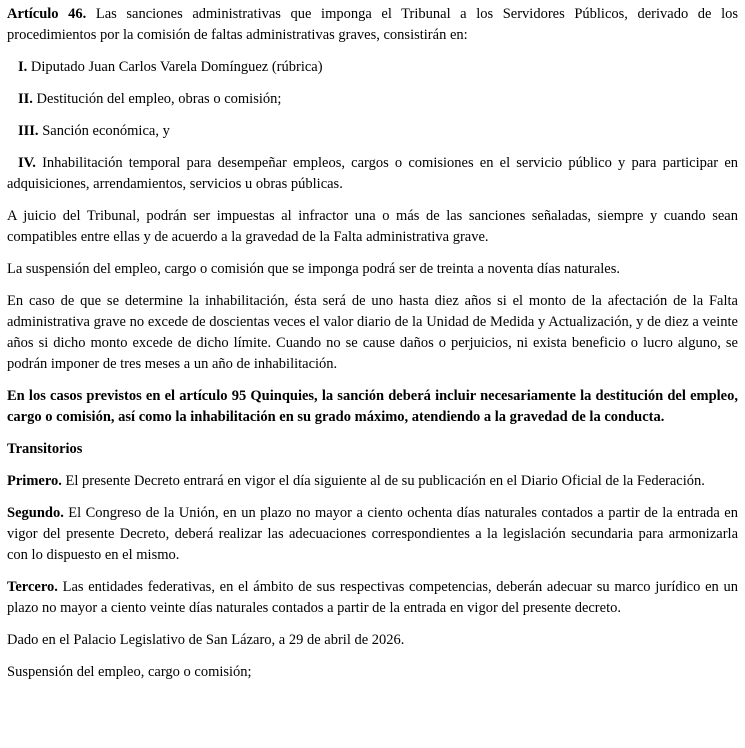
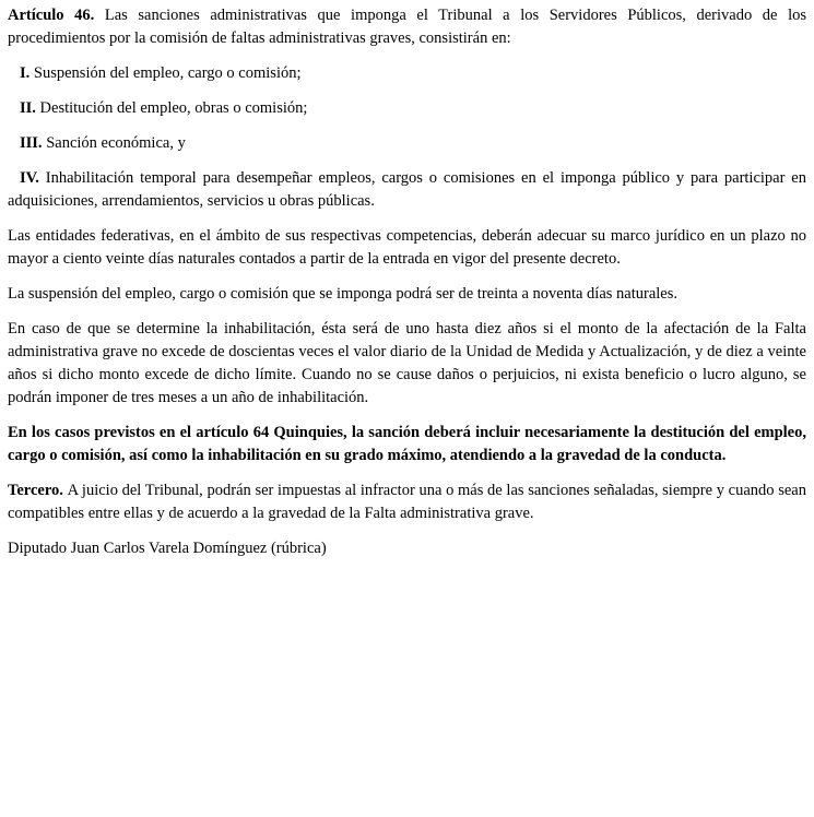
  Artículo 46. Las sanciones administrativas que imponga el Tribunal a los Servidores Públicos, derivado de los procedimientos por la comisión de faltas administrativas graves, consistirán en:
- I. Diputado Juan Carlos Varela Domínguez (rúbrica)
+ I. Suspensión del empleo, cargo o comisión;
  II. Destitución del empleo, obras o comisión;
  III. Sanción económica, y
- IV. Inhabilitación temporal para desempeñar empleos, cargos o comisiones en el servicio público y para participar en adquisiciones, arrendamientos, servicios u obras públicas.
+ IV. Inhabilitación temporal para desempeñar empleos, cargos o comisiones en el imponga público y para participar en adquisiciones, arrendamientos, servicios u obras públicas.
- A juicio del Tribunal, podrán ser impuestas al infractor una o más de las sanciones señaladas, siempre y cuando sean compatibles entre ellas y de acuerdo a la gravedad de la Falta administrativa grave.
+ Las entidades federativas, en el ámbito de sus respectivas competencias, deberán adecuar su marco jurídico en un plazo no mayor a ciento veinte días naturales contados a partir de la entrada en vigor del presente decreto.
  La suspensión del empleo, cargo o comisión que se imponga podrá ser de treinta a noventa días naturales.
  En caso de que se determine la inhabilitación, ésta será de uno hasta diez años si el monto de la afectación de la Falta administrativa grave no excede de doscientas veces el valor diario de la Unidad de Medida y Actualización, y de diez a veinte años si dicho monto excede de dicho límite. Cuando no se cause daños o perjuicios, ni exista beneficio o lucro alguno, se podrán imponer de tres meses a un año de inhabilitación.
- En los casos previstos en el artículo 95 Quinquies, la sanción deberá incluir necesariamente la destitución del empleo, cargo o comisión, así como la inhabilitación en su grado máximo, atendiendo a la gravedad de la conducta.
+ En los casos previstos en el artículo 64 Quinquies, la sanción deberá incluir necesariamente la destitución del empleo, cargo o comisión, así como la inhabilitación en su grado máximo, atendiendo a la gravedad de la conducta.
- Transitorios
- Primero. El presente Decreto entrará en vigor el día siguiente al de su publicación en el Diario Oficial de la Federación.
- Segundo. El Congreso de la Unión, en un plazo no mayor a ciento ochenta días naturales contados a partir de la entrada en vigor del presente Decreto, deberá realizar las adecuaciones correspondientes a la legislación secundaria para armonizarla con lo dispuesto en el mismo.
- Tercero. Las entidades federativas, en el ámbito de sus respectivas competencias, deberán adecuar su marco jurídico en un plazo no mayor a ciento veinte días naturales contados a partir de la entrada en vigor del presente decreto.
+ Tercero. A juicio del Tribunal, podrán ser impuestas al infractor una o más de las sanciones señaladas, siempre y cuando sean compatibles entre ellas y de acuerdo a la gravedad de la Falta administrativa grave.
- Dado en el Palacio Legislativo de San Lázaro, a 29 de abril de 2026.
- Suspensión del empleo, cargo o comisión;
+ Diputado Juan Carlos Varela Domínguez (rúbrica)
